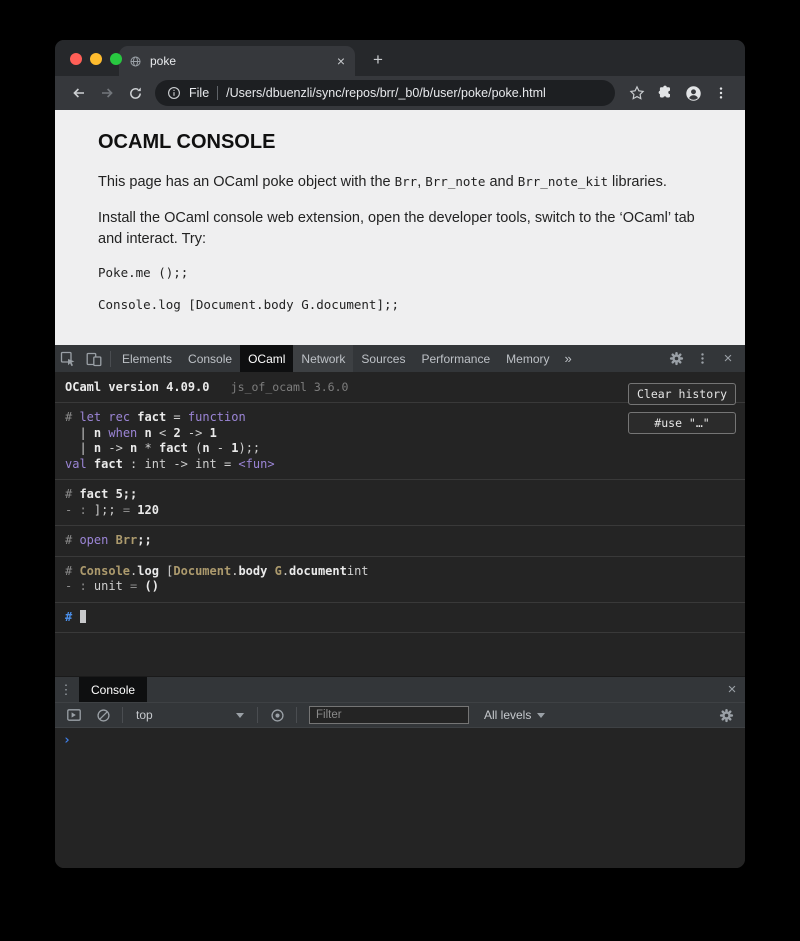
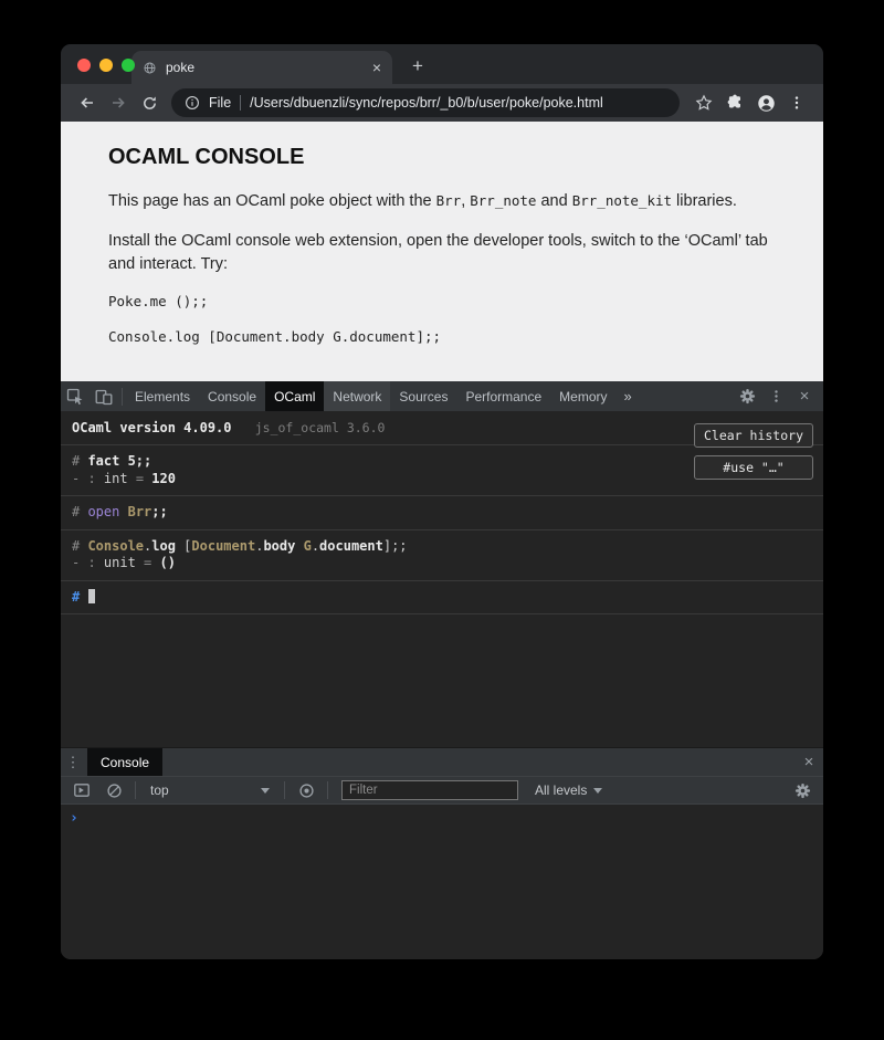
  poke
  ×
  +
  File
  /Users/dbuenzli/sync/repos/brr/_b0/b/user/poke/poke.html
  OCAML CONSOLE
  This page has an OCaml poke object with the Brr, Brr_note and Brr_note_kit libraries.
  Install the OCaml console web extension, open the developer tools, switch to the ‘OCaml’ tab and interact. Try:
  Poke.me ();;
  Console.log [Document.body G.document];;
  Elements
  Console
  OCaml
  Network
  Sources
  Performance
  Memory
  »
  ×
  OCaml version 4.09.0 js_of_ocaml 3.6.0
  Clear history
  #use "…"
- # let rec fact = function
- | n when n < 2 -> 1
- | n -> n * fact (n - 1);;
- val fact : int -> int = <fun>
  # fact 5;;
- - : ];; = 120
+ - : int = 120
  # open Brr;;
- # Console.log [Document.body G.documentint
+ # Console.log [Document.body G.document];;
  - : unit = ()
  #
  ⋮
  Console
  ×
  top
  Filter
  All levels
  ›
